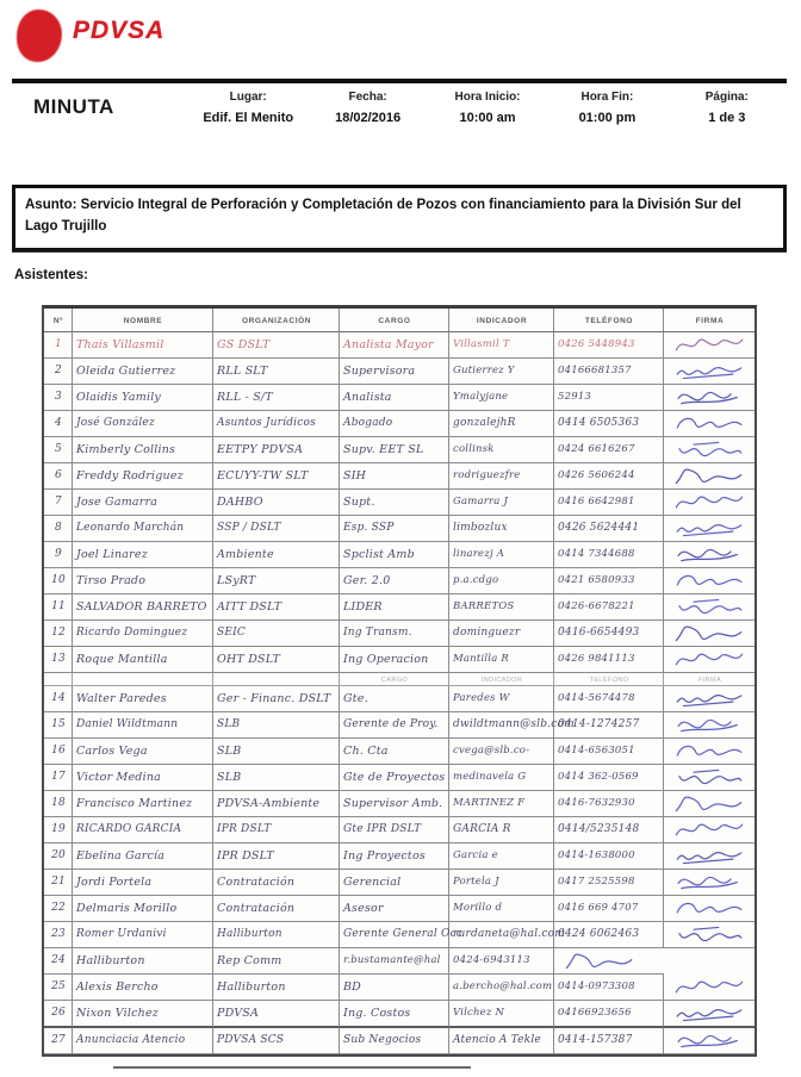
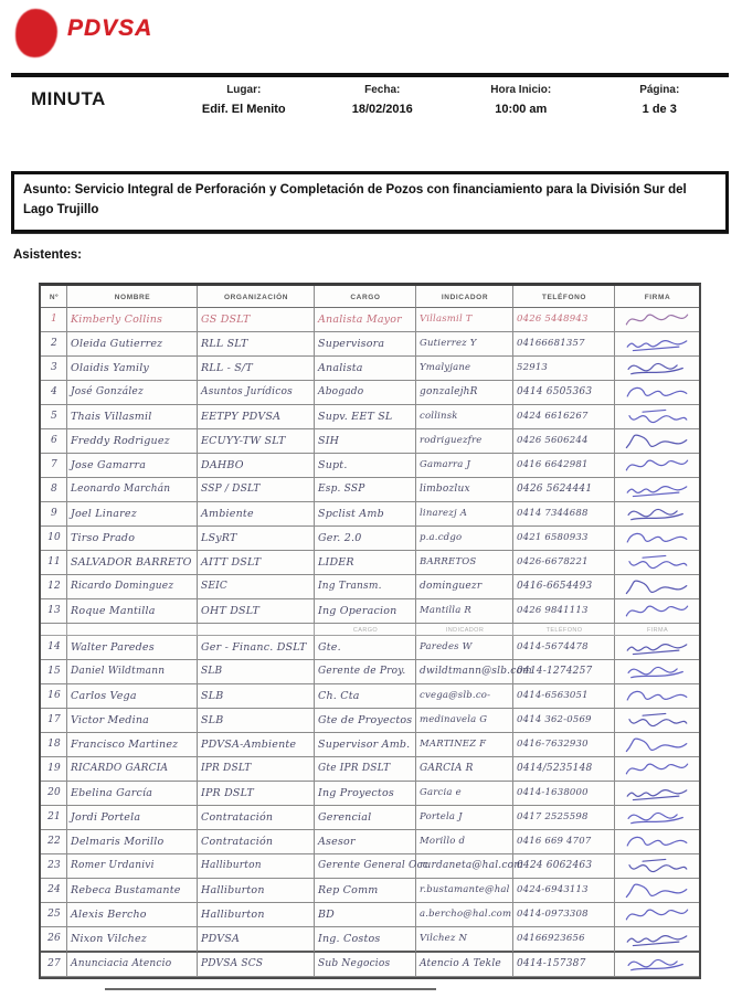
  PDVSA
  MINUTA
  Lugar:
  Edif. El Menito
  Fecha:
  18/02/2016
  Hora Inicio:
  10:00 am
- Hora Fin:
- 01:00 pm
  Página:
  1 de 3
  Asunto: Servicio Integral de Perforación y Completación de Pozos con financiamiento para la División Sur del Lago Trujillo
  Asistentes:
  1
- Thais Villasmil
+ Kimberly Collins
  GS DSLT
  Analista Mayor
  Villasmil T
  0426 5448943
  2
  Oleida Gutierrez
  RLL SLT
  Supervisora
  Gutierrez Y
  04166681357
  3
  Olaidis Yamily
  RLL - S/T
  Analista
  Ymalyjane
  52913
  4
  José González
  Asuntos Jurídicos
  Abogado
  gonzalejhR
  0414 6505363
  5
- Kimberly Collins
+ Thais Villasmil
  EETPY PDVSA
  Supv. EET SL
  collinsk
  0424 6616267
  6
  Freddy Rodriguez
  ECUYY-TW SLT
  SIH
  rodriguezfre
  0426 5606244
  7
  Jose Gamarra
  DAHBO
  Supt.
  Gamarra J
  0416 6642981
  8
  Leonardo Marchán
  SSP / DSLT
  Esp. SSP
  limbozlux
  0426 5624441
  9
  Joel Linarez
  Ambiente
  Spclist Amb
  linarezj A
  0414 7344688
  10
  Tirso Prado
  LSyRT
  Ger. 2.0
  p.a.cdgo
  0421 6580933
  11
  SALVADOR BARRETO
  AITT DSLT
  LIDER
  BARRETOS
  0426-6678221
  12
  Ricardo Dominguez
  SEIC
  Ing Transm.
  dominguezr
  0416-6654493
  13
  Roque Mantilla
  OHT DSLT
  Ing Operacion
  Mantilla R
  0426 9841113
  14
  Walter Paredes
  Ger - Financ. DSLT
  Gte.
  Paredes W
  0414-5674478
  15
  Daniel Wildtmann
  SLB
  Gerente de Proy.
  dwildtmann@slb.c
  0414-1274257
  16
  Carlos Vega
  SLB
  Ch. Cta
  cvega@slb.co-
  0414-6563051
  17
  Victor Medina
  SLB
  Gte de Proyectos
  medinavela G
  0414 362-0569
  18
  Francisco Martinez
  PDVSA-Ambiente
  Supervisor Amb.
  MARTINEZ F
  0416-7632930
  19
  RICARDO GARCIA
  IPR DSLT
  Gte IPR DSLT
  GARCIA R
  0414/5235148
  20
  Ebelina García
  IPR DSLT
  Ing Proyectos
  Garcia e
  0414-1638000
  21
  Jordi Portela
  Contratación
  Gerencial
  Portela J
  0417 2525598
  22
  Delmaris Morillo
  Contratación
  Asesor
  Morillo d
  0416 669 4707
  23
  Romer Urdanivi
  Halliburton
  Gerente General O
  rurdaneta@hal.co
  0424 6062463
  24
+ Rebeca Bustamante
  Halliburton
  Rep Comm
  r.bustamante@hal
  0424-6943113
  25
  Alexis Bercho
  Halliburton
  BD
  a.bercho@hal.com
  0414-0973308
  26
  Nixon Vilchez
  PDVSA
  Ing. Costos
  Vilchez N
  04166923656
  27
  Anunciacia Atencio
  PDVSA SCS
  Sub Negocios
  Atencio A Tekle
  0414-157387
